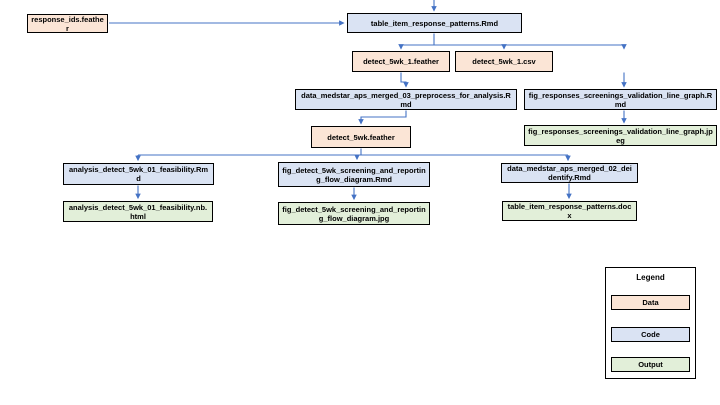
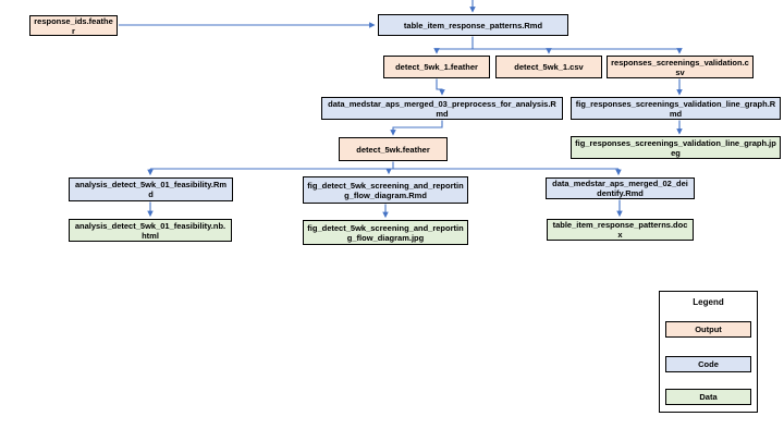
  response_ids.feather
  table_item_response_patterns.Rmd
  detect_5wk_1.feather
  detect_5wk_1.csv
+ responses_screenings_validation.csv
  data_medstar_aps_merged_03_preprocess_for_analysis.Rmd
  fig_responses_screenings_validation_line_graph.Rmd
  detect_5wk.feather
  fig_responses_screenings_validation_line_graph.jpeg
  analysis_detect_5wk_01_feasibility.Rmd
  fig_detect_5wk_screening_and_reporting_flow_diagram.Rmd
  data_medstar_aps_merged_02_deidentify.Rmd
  analysis_detect_5wk_01_feasibility.nb.html
  fig_detect_5wk_screening_and_reporting_flow_diagram.jpg
  table_item_response_patterns.docx
  Legend
- Data
+ Output
  Code
- Output
+ Data
